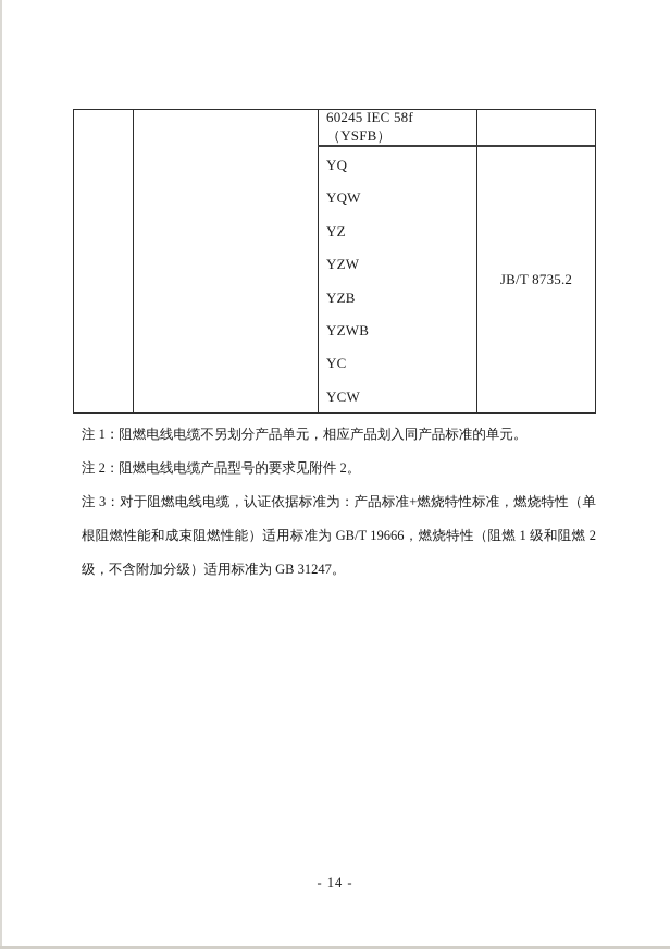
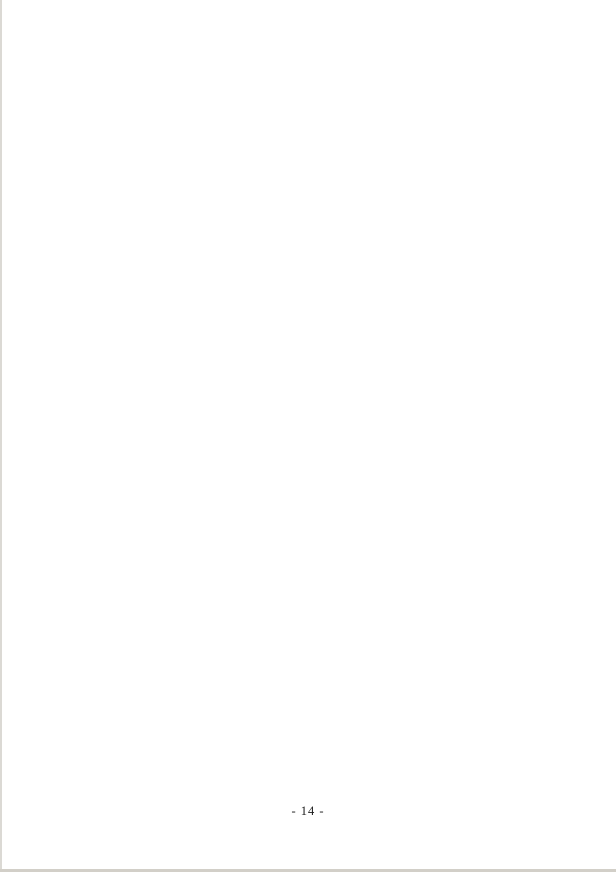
- 60245 IEC 58f（YSFB）
- YQ
- YQW
- YZ
- YZW
- YZB
- YZWB
- YC
- YCW
- JB/T 8735.2
- 注 1：阻燃电线电缆不另划分产品单元，相应产品划入同产品标准的单元。
- 注 2：阻燃电线电缆产品型号的要求见附件 2。
- 注 3：对于阻燃电线电缆，认证依据标准为：产品标准+燃烧特性标准，燃烧特性（单根阻燃性能和成束阻燃性能）适用标准为 GB/T 19666，燃烧特性（阻燃 1 级和阻燃 2 级，不含附加分级）适用标准为 GB 31247。
  - 14 -
